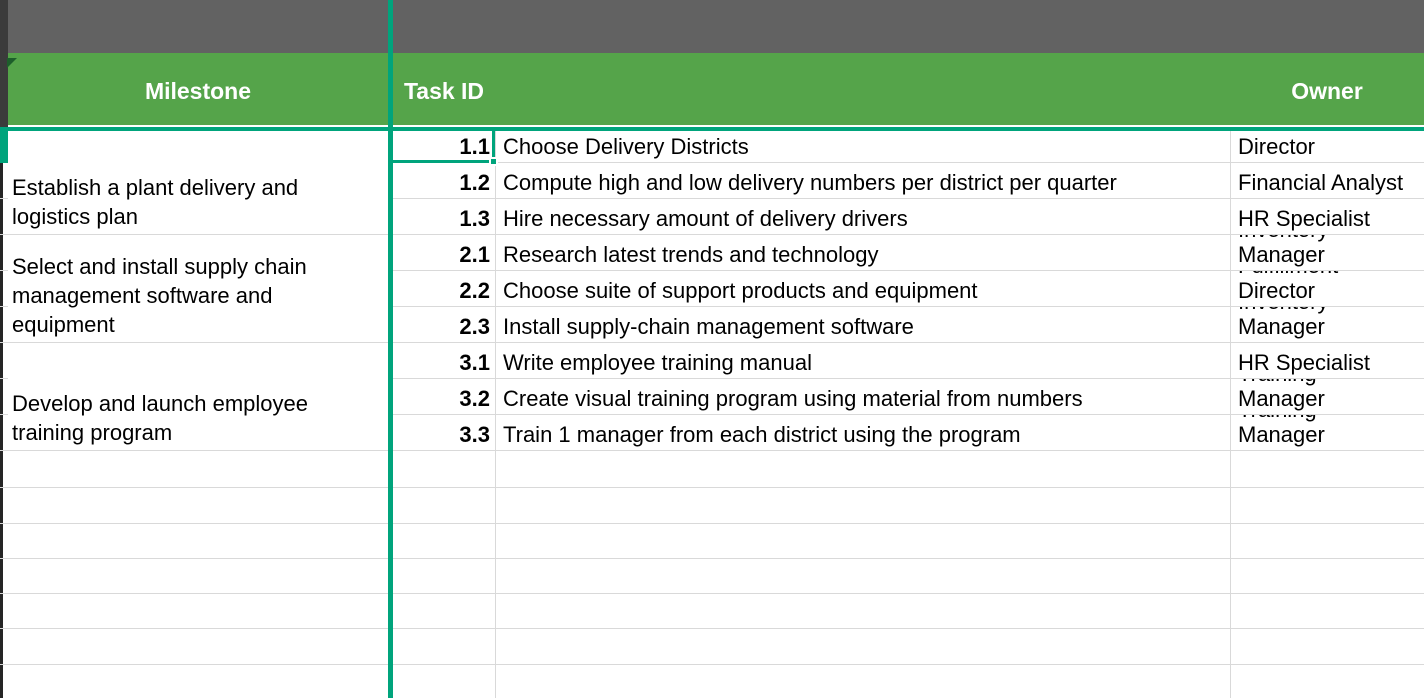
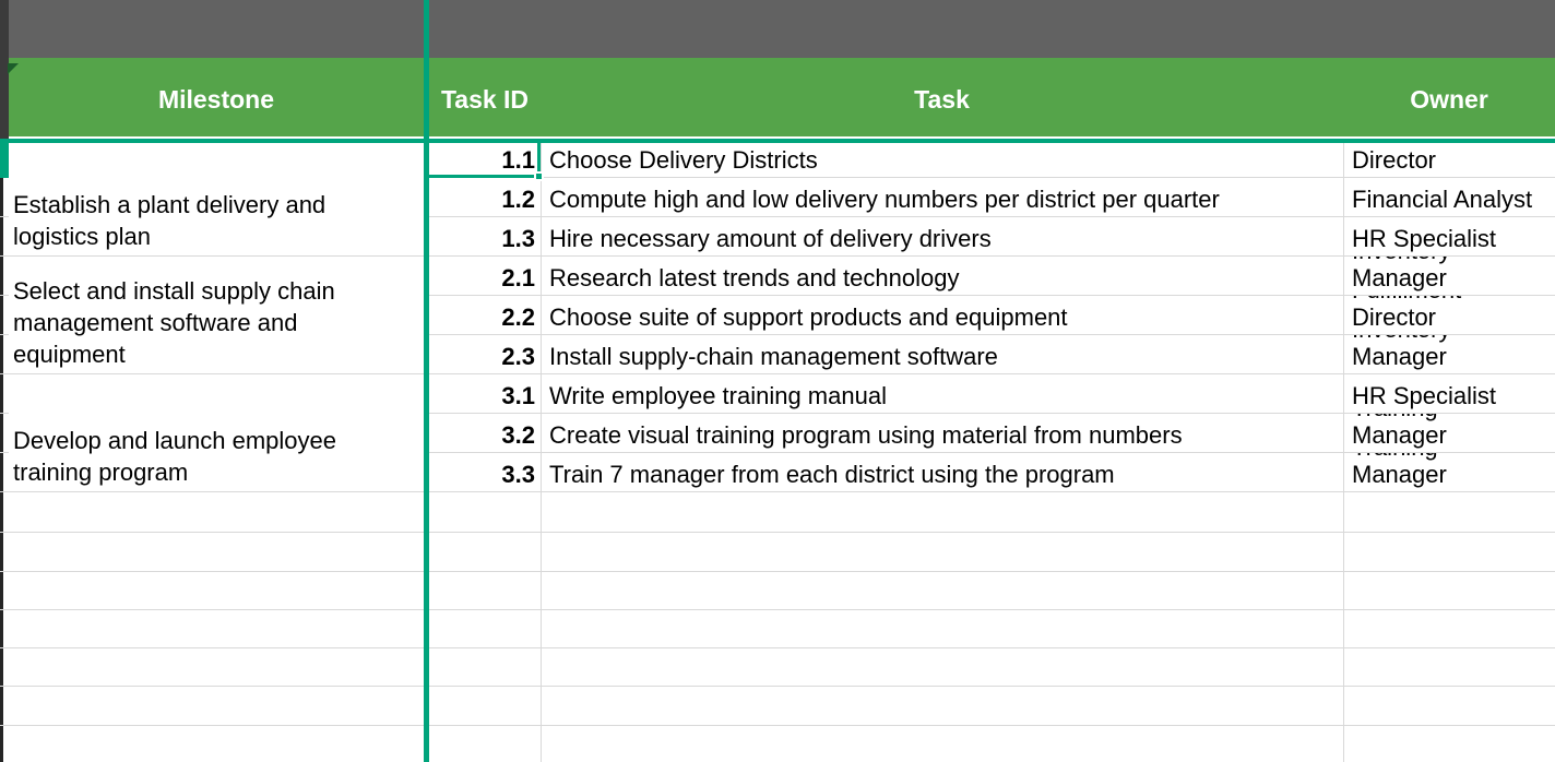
  Milestone
  Task ID
+ Task
  Owner
  1.1
  Choose Delivery Districts
  Director
  1.2
  Compute high and low delivery numbers per district per quarter
  Financial Analyst
  1.3
  Hire necessary amount of delivery drivers
  HR Specialist
  2.1
  Research latest trends and technology
  Manager
  2.2
  Choose suite of support products and equipment
  Director
  2.3
  Install supply-chain management software
  Manager
  3.1
  Write employee training manual
  HR Specialist
  3.2
  Create visual training program using material from numbers
  Manager
  3.3
- Train 1 manager from each district using the program
+ Train 7 manager from each district using the program
  Manager
  Establish a plant delivery and
  logistics plan
  Select and install supply chain
  management software and
  equipment
  Develop and launch employee
  training program
